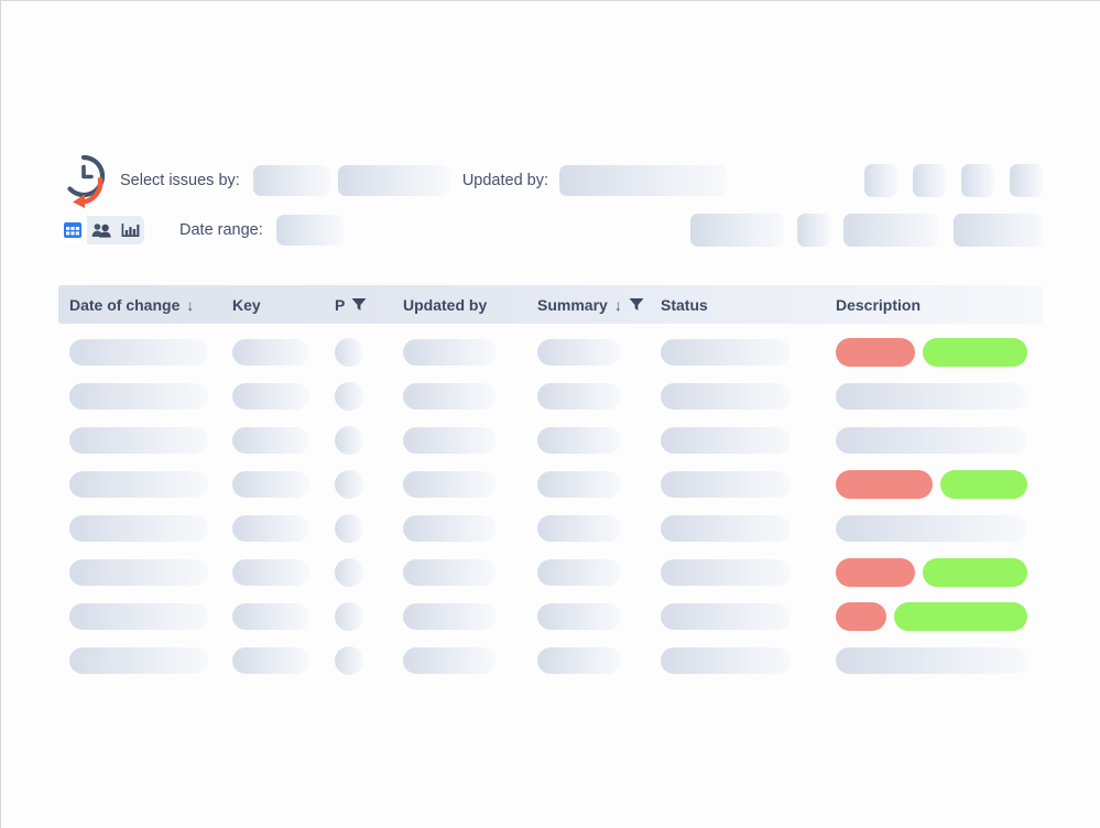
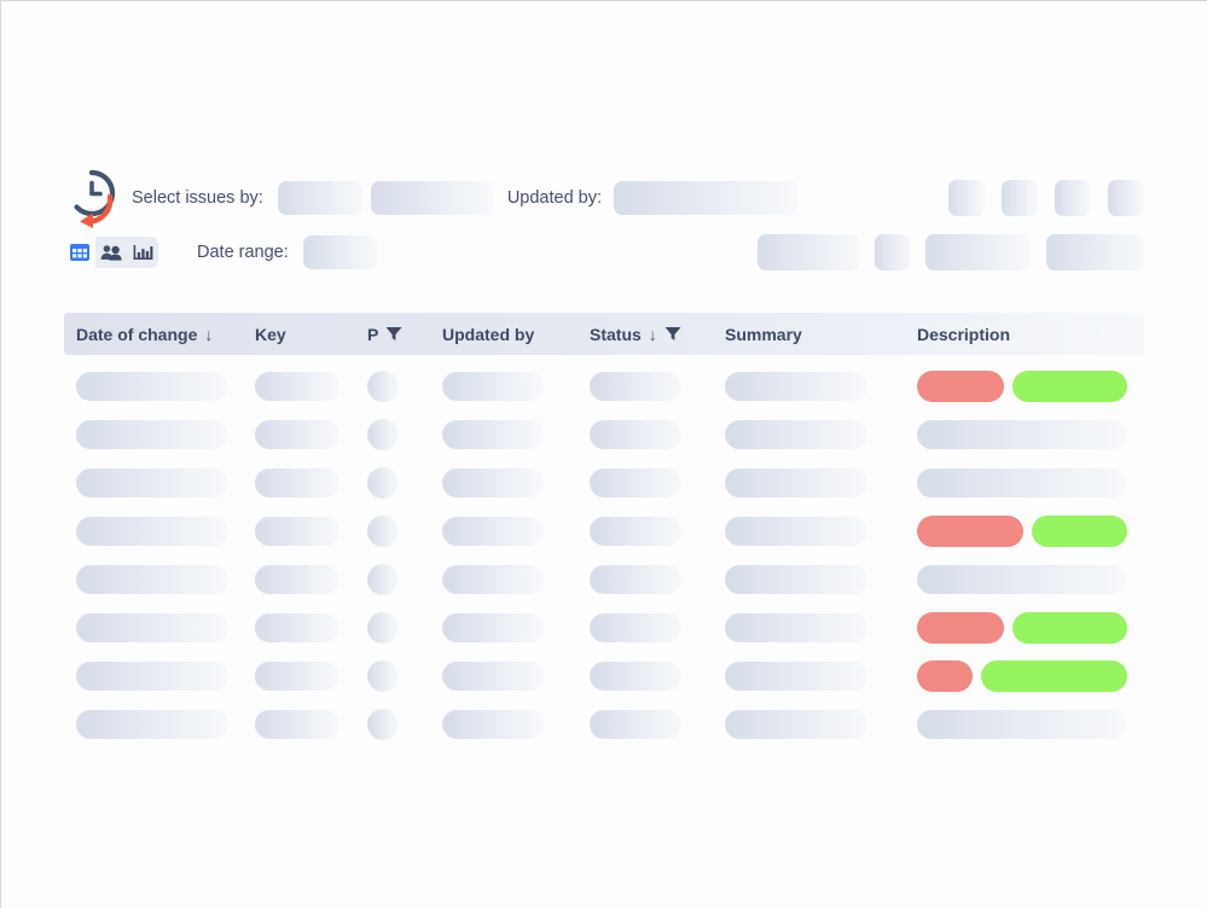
  Select issues by:
  Updated by:
  Date range:
  Date of change
  ↓
  Key
  P
  Updated by
- Summary
+ Status
  ↓
- Status
+ Summary
  Description
